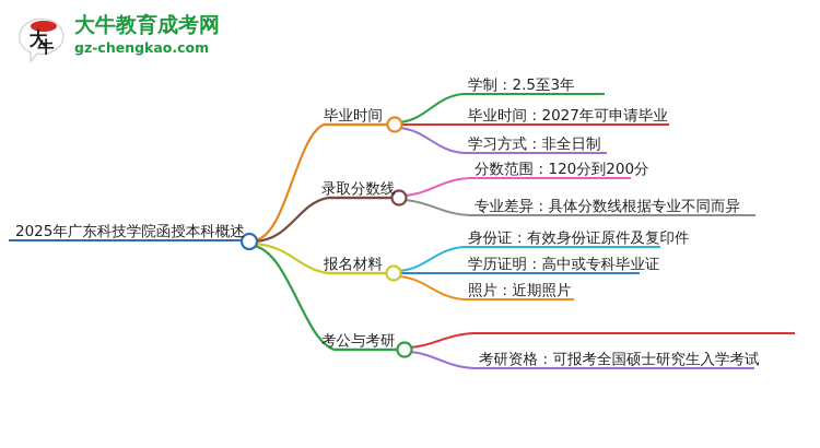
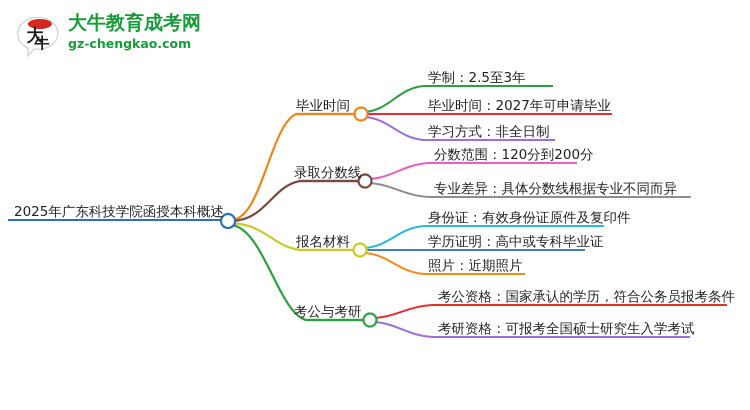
  大
  牛
  大牛教育成考网
  gz-chengkao.com
  2025年广东科技学院函授本科概述
  毕业时间
  录取分数线
  报名材料
  考公与考研
  学制：2.5至3年
  毕业时间：2027年可申请毕业
  学习方式：非全日制
  分数范围：120分到200分
  专业差异：具体分数线根据专业不同而异
  身份证：有效身份证原件及复印件
  学历证明：高中或专科毕业证
  照片：近期照片
+ 考公资格：国家承认的学历，符合公务员报考条件
  考研资格：可报考全国硕士研究生入学考试
